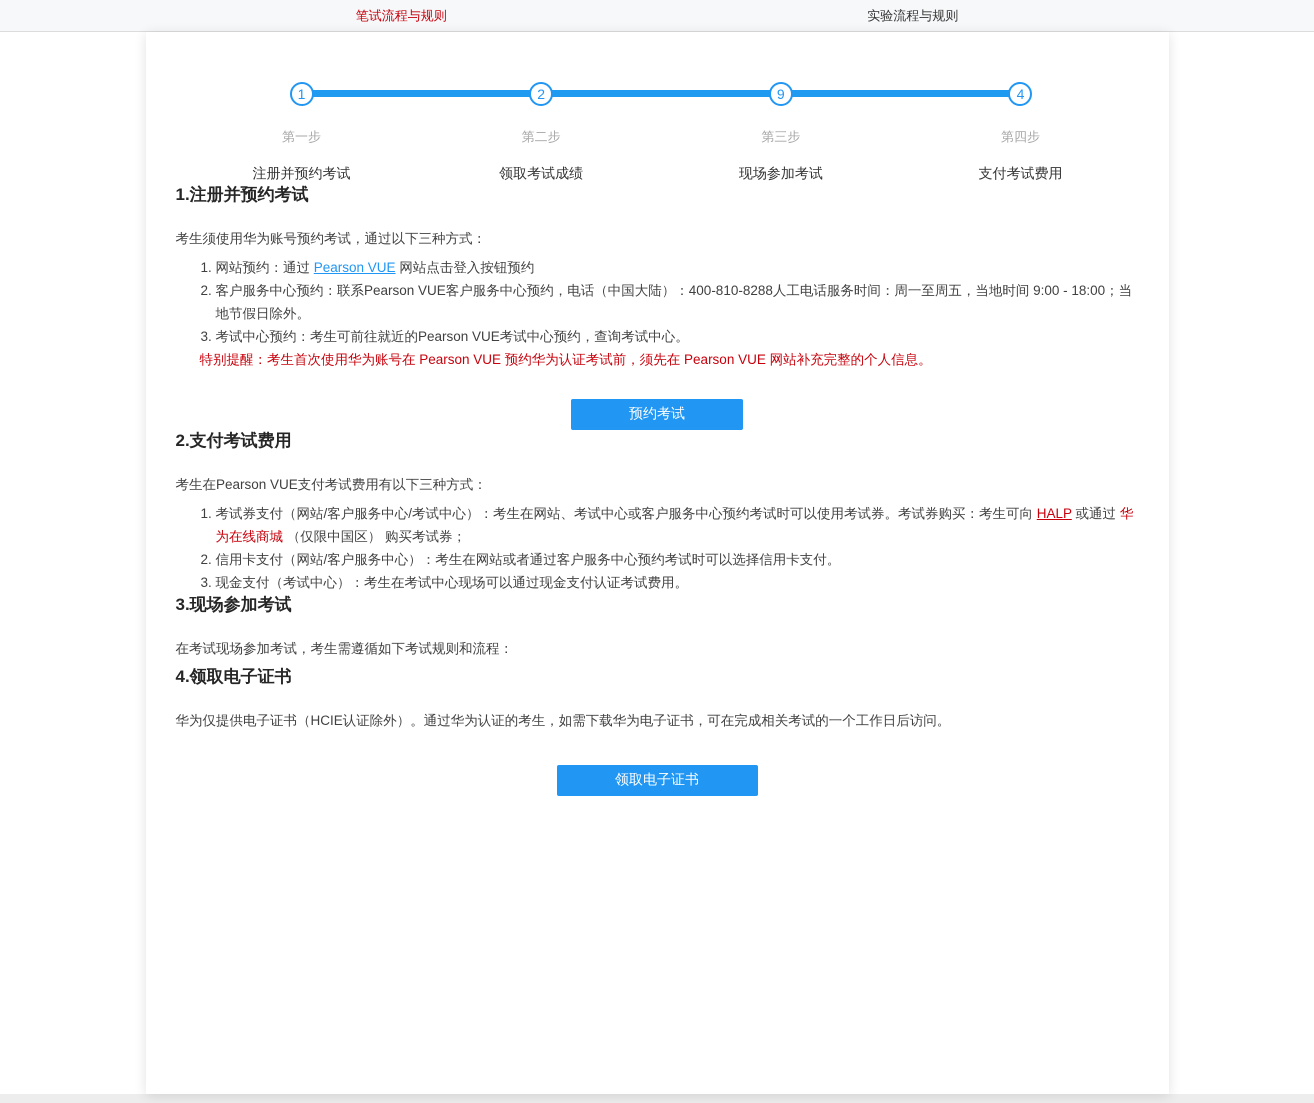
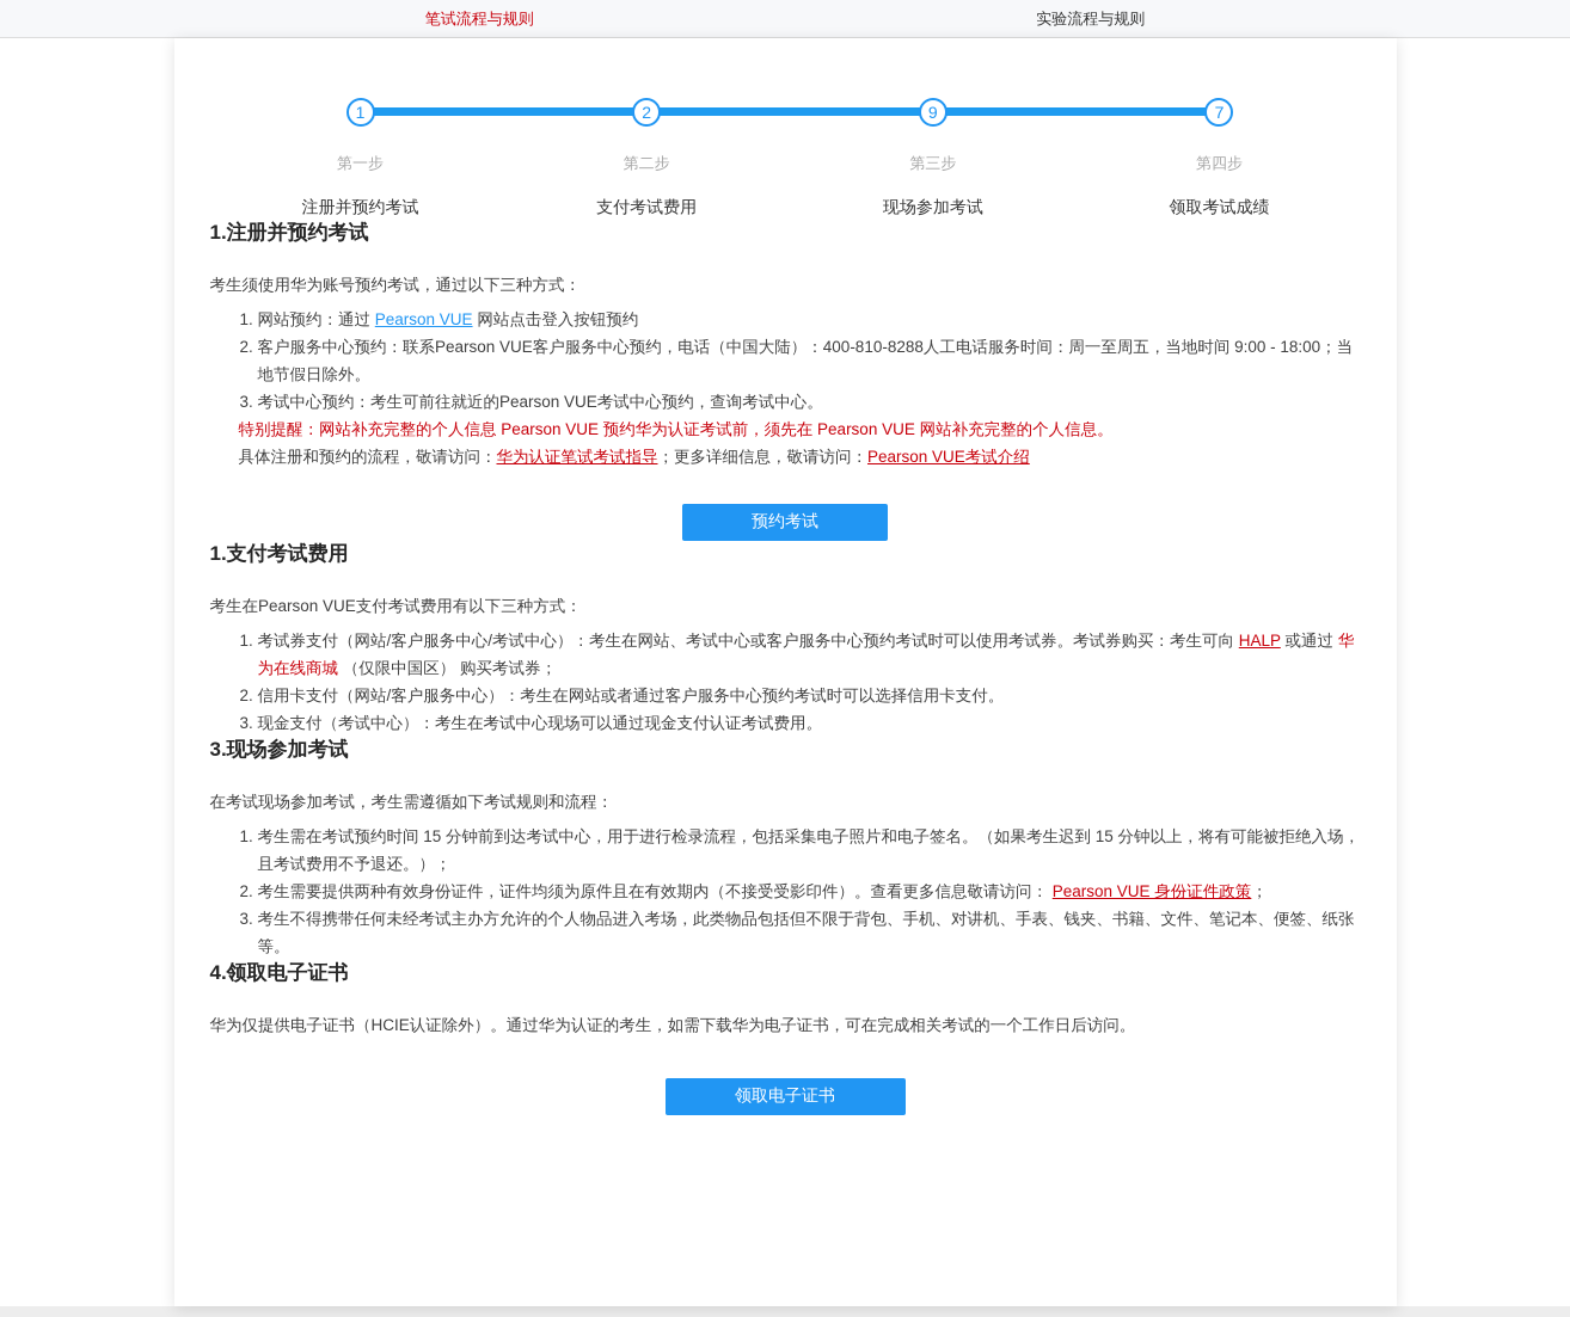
  笔试流程与规则
  实验流程与规则
  1
  第一步
  注册并预约考试
  2
  第二步
- 领取考试成绩
+ 支付考试费用
  9
  第三步
  现场参加考试
- 4
+ 7
  第四步
- 支付考试费用
+ 领取考试成绩
  1.注册并预约考试
  考生须使用华为账号预约考试，通过以下三种方式：
  网站预约：通过 Pearson VUE 网站点击登入按钮预约
  客户服务中心预约：联系Pearson VUE客户服务中心预约，电话（中国大陆）：400-810-8288人工电话服务时间：周一至周五，当地时间 9:00 - 18:00；当地节假日除外。
  考试中心预约：考生可前往就近的Pearson VUE考试中心预约，查询考试中心。
- 特别提醒：考生首次使用华为账号在 Pearson VUE 预约华为认证考试前，须先在 Pearson VUE 网站补充完整的个人信息。
+ 特别提醒：网站补充完整的个人信息 Pearson VUE 预约华为认证考试前，须先在 Pearson VUE 网站补充完整的个人信息。
+ 具体注册和预约的流程，敬请访问：华为认证笔试考试指导；更多详细信息，敬请访问：Pearson VUE考试介绍
  预约考试
- 2.支付考试费用
+ 1.支付考试费用
  考生在Pearson VUE支付考试费用有以下三种方式：
  考试券支付（网站/客户服务中心/考试中心）：考生在网站、考试中心或客户服务中心预约考试时可以使用考试券。考试券购买：考生可向 HALP 或通过 华为在线商城 （仅限中国区） 购买考试券；
  信用卡支付（网站/客户服务中心）：考生在网站或者通过客户服务中心预约考试时可以选择信用卡支付。
  现金支付（考试中心）：考生在考试中心现场可以通过现金支付认证考试费用。
  3.现场参加考试
  在考试现场参加考试，考生需遵循如下考试规则和流程：
+ 考生需在考试预约时间 15 分钟前到达考试中心，用于进行检录流程，包括采集电子照片和电子签名。（如果考生迟到 15 分钟以上，将有可能被拒绝入场，且考试费用不予退还。）；
+ 考生需要提供两种有效身份证件，证件均须为原件且在有效期内（不接受受影印件）。查看更多信息敬请访问： Pearson VUE 身份证件政策；
+ 考生不得携带任何未经考试主办方允许的个人物品进入考场，此类物品包括但不限于背包、手机、对讲机、手表、钱夹、书籍、文件、笔记本、便签、纸张等。
  4.领取电子证书
  华为仅提供电子证书（HCIE认证除外）。通过华为认证的考生，如需下载华为电子证书，可在完成相关考试的一个工作日后访问。
  领取电子证书
